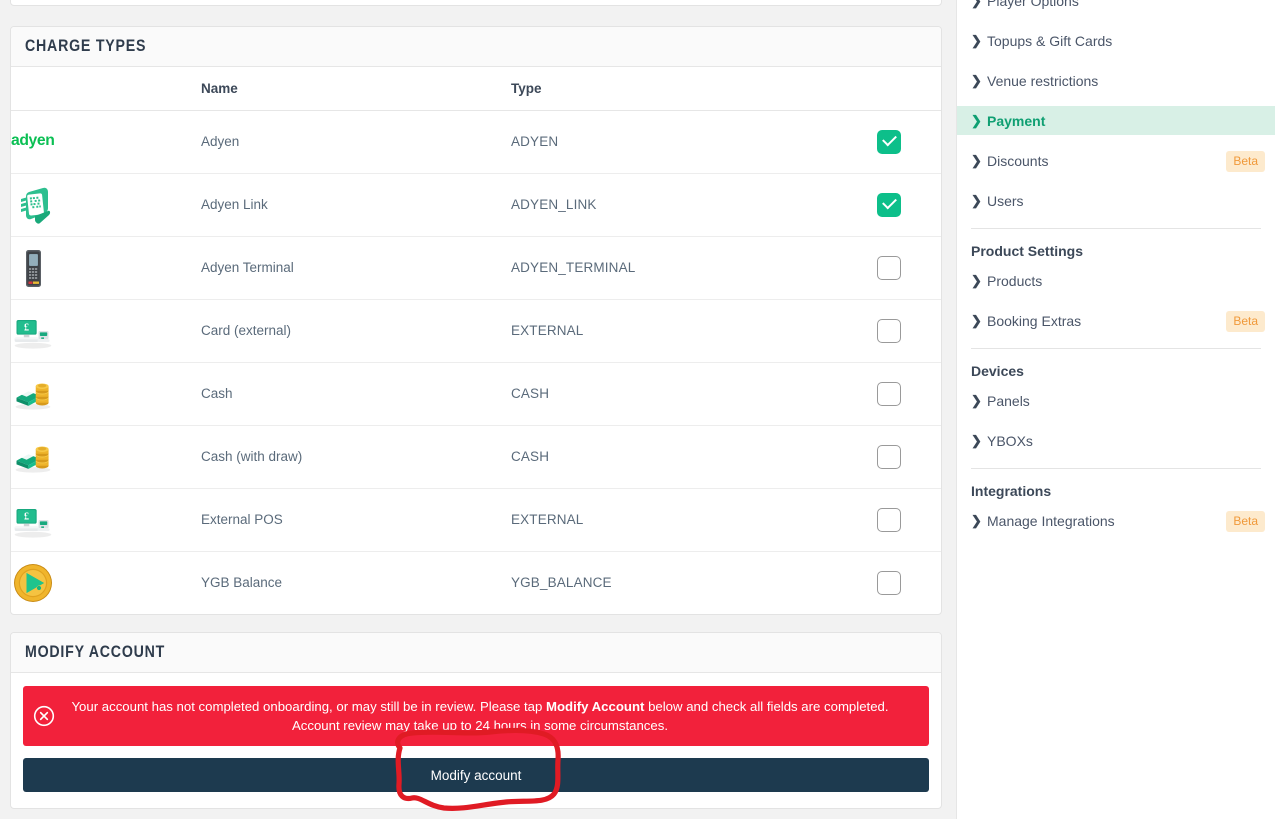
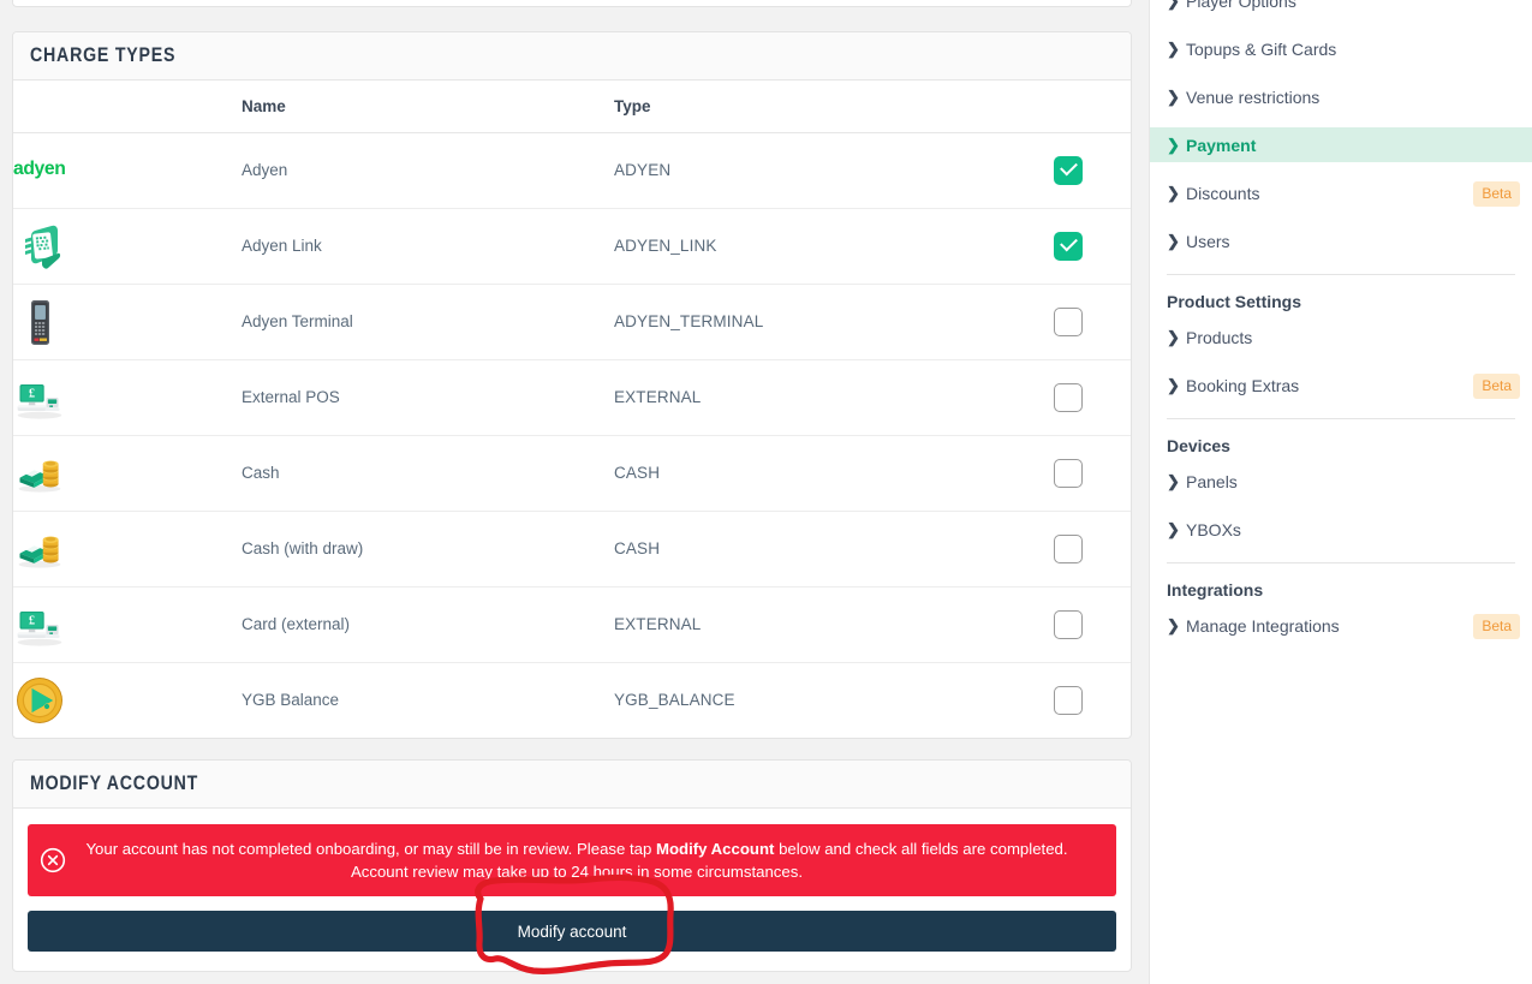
  CHARGE TYPES
  	Name	Type
  adyen	Adyen	ADYEN
  	Adyen Link	ADYEN_LINK
  	Adyen Terminal	ADYEN_TERMINAL
- £	Card (external)	EXTERNAL
+ £	External POS	EXTERNAL
  	Cash	CASH
  	Cash (with draw)	CASH
- £	External POS	EXTERNAL
+ £	Card (external)	EXTERNAL
  	YGB Balance	YGB_BALANCE
  MODIFY ACCOUNT
  Your account has not completed onboarding, or may still be in review. Please tap Modify Account below and check all fields are completed. Account review may take up to 24 hours in some circumstances.
  Modify account
  ❯
  Player Options
  ❯
  Topups & Gift Cards
  ❯
  Venue restrictions
  ❯
  Payment
  ❯
  Discounts
  Beta
  ❯
  Users
  Product Settings
  ❯
  Products
  ❯
  Booking Extras
  Beta
  Devices
  ❯
  Panels
  ❯
  YBOXs
  Integrations
  ❯
  Manage Integrations
  Beta
